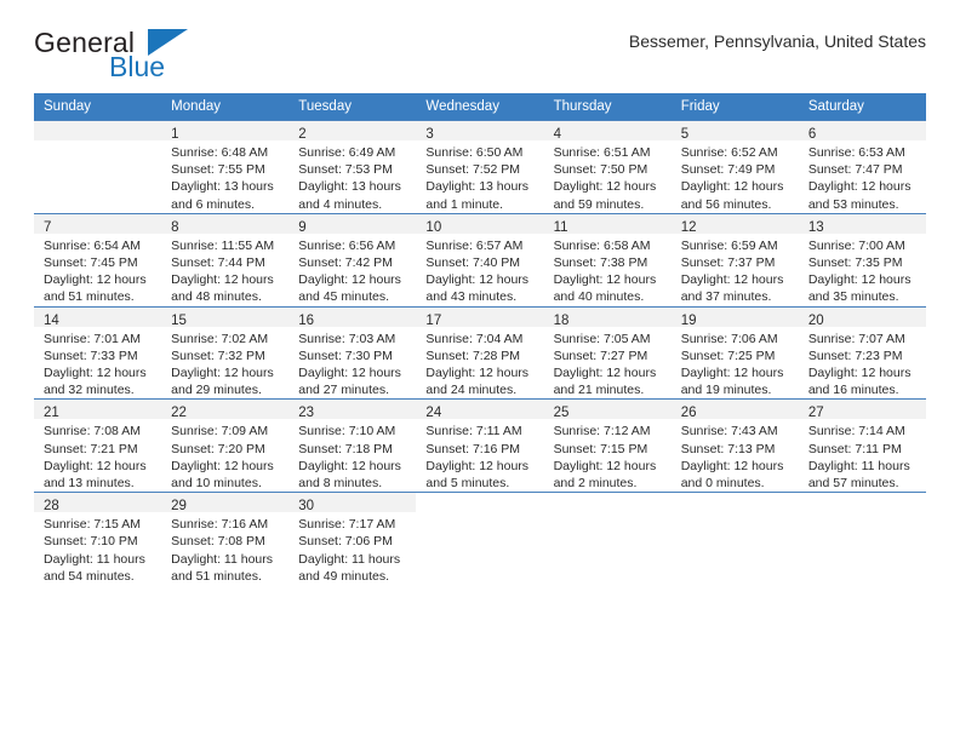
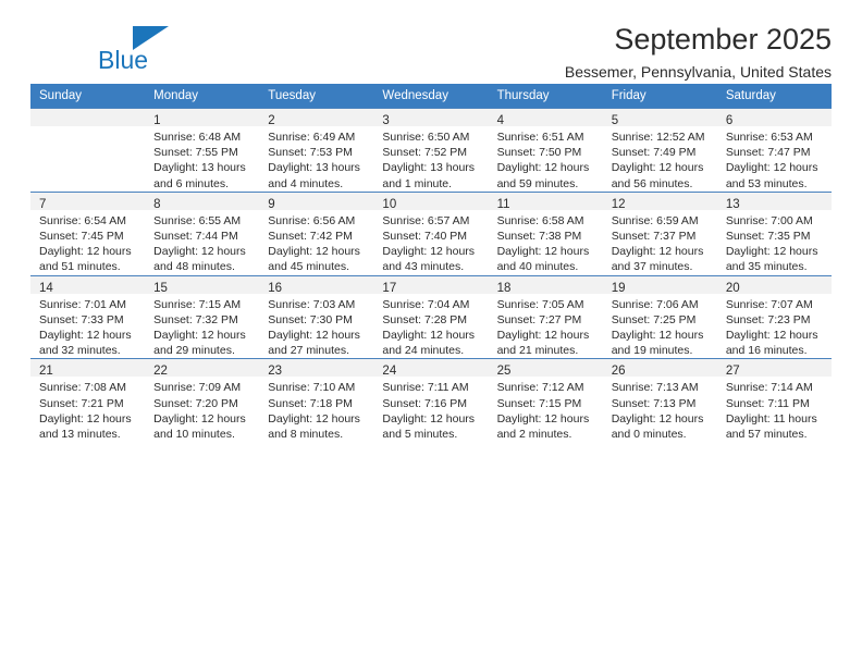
- General
  Blue
+ September 2025
  Bessemer, Pennsylvania, United States
  Sunday	Monday	Tuesday	Wednesday	Thursday	Friday	Saturday
- 	1Sunrise: 6:48 AMSunset: 7:55 PMDaylight: 13 hoursand 6 minutes.	2Sunrise: 6:49 AMSunset: 7:53 PMDaylight: 13 hoursand 4 minutes.	3Sunrise: 6:50 AMSunset: 7:52 PMDaylight: 13 hoursand 1 minute.	4Sunrise: 6:51 AMSunset: 7:50 PMDaylight: 12 hoursand 59 minutes.	5Sunrise: 6:52 AMSunset: 7:49 PMDaylight: 12 hoursand 56 minutes.	6Sunrise: 6:53 AMSunset: 7:47 PMDaylight: 12 hoursand 53 minutes.
+ 	1Sunrise: 6:48 AMSunset: 7:55 PMDaylight: 13 hoursand 6 minutes.	2Sunrise: 6:49 AMSunset: 7:53 PMDaylight: 13 hoursand 4 minutes.	3Sunrise: 6:50 AMSunset: 7:52 PMDaylight: 13 hoursand 1 minute.	4Sunrise: 6:51 AMSunset: 7:50 PMDaylight: 12 hoursand 59 minutes.	5Sunrise: 12:52 AMSunset: 7:49 PMDaylight: 12 hoursand 56 minutes.	6Sunrise: 6:53 AMSunset: 7:47 PMDaylight: 12 hoursand 53 minutes.
- 7Sunrise: 6:54 AMSunset: 7:45 PMDaylight: 12 hoursand 51 minutes.	8Sunrise: 11:55 AMSunset: 7:44 PMDaylight: 12 hoursand 48 minutes.	9Sunrise: 6:56 AMSunset: 7:42 PMDaylight: 12 hoursand 45 minutes.	10Sunrise: 6:57 AMSunset: 7:40 PMDaylight: 12 hoursand 43 minutes.	11Sunrise: 6:58 AMSunset: 7:38 PMDaylight: 12 hoursand 40 minutes.	12Sunrise: 6:59 AMSunset: 7:37 PMDaylight: 12 hoursand 37 minutes.	13Sunrise: 7:00 AMSunset: 7:35 PMDaylight: 12 hoursand 35 minutes.
+ 7Sunrise: 6:54 AMSunset: 7:45 PMDaylight: 12 hoursand 51 minutes.	8Sunrise: 6:55 AMSunset: 7:44 PMDaylight: 12 hoursand 48 minutes.	9Sunrise: 6:56 AMSunset: 7:42 PMDaylight: 12 hoursand 45 minutes.	10Sunrise: 6:57 AMSunset: 7:40 PMDaylight: 12 hoursand 43 minutes.	11Sunrise: 6:58 AMSunset: 7:38 PMDaylight: 12 hoursand 40 minutes.	12Sunrise: 6:59 AMSunset: 7:37 PMDaylight: 12 hoursand 37 minutes.	13Sunrise: 7:00 AMSunset: 7:35 PMDaylight: 12 hoursand 35 minutes.
- 14Sunrise: 7:01 AMSunset: 7:33 PMDaylight: 12 hoursand 32 minutes.	15Sunrise: 7:02 AMSunset: 7:32 PMDaylight: 12 hoursand 29 minutes.	16Sunrise: 7:03 AMSunset: 7:30 PMDaylight: 12 hoursand 27 minutes.	17Sunrise: 7:04 AMSunset: 7:28 PMDaylight: 12 hoursand 24 minutes.	18Sunrise: 7:05 AMSunset: 7:27 PMDaylight: 12 hoursand 21 minutes.	19Sunrise: 7:06 AMSunset: 7:25 PMDaylight: 12 hoursand 19 minutes.	20Sunrise: 7:07 AMSunset: 7:23 PMDaylight: 12 hoursand 16 minutes.
+ 14Sunrise: 7:01 AMSunset: 7:33 PMDaylight: 12 hoursand 32 minutes.	15Sunrise: 7:15 AMSunset: 7:32 PMDaylight: 12 hoursand 29 minutes.	16Sunrise: 7:03 AMSunset: 7:30 PMDaylight: 12 hoursand 27 minutes.	17Sunrise: 7:04 AMSunset: 7:28 PMDaylight: 12 hoursand 24 minutes.	18Sunrise: 7:05 AMSunset: 7:27 PMDaylight: 12 hoursand 21 minutes.	19Sunrise: 7:06 AMSunset: 7:25 PMDaylight: 12 hoursand 19 minutes.	20Sunrise: 7:07 AMSunset: 7:23 PMDaylight: 12 hoursand 16 minutes.
- 21Sunrise: 7:08 AMSunset: 7:21 PMDaylight: 12 hoursand 13 minutes.	22Sunrise: 7:09 AMSunset: 7:20 PMDaylight: 12 hoursand 10 minutes.	23Sunrise: 7:10 AMSunset: 7:18 PMDaylight: 12 hoursand 8 minutes.	24Sunrise: 7:11 AMSunset: 7:16 PMDaylight: 12 hoursand 5 minutes.	25Sunrise: 7:12 AMSunset: 7:15 PMDaylight: 12 hoursand 2 minutes.	26Sunrise: 7:43 AMSunset: 7:13 PMDaylight: 12 hoursand 0 minutes.	27Sunrise: 7:14 AMSunset: 7:11 PMDaylight: 11 hoursand 57 minutes.
+ 21Sunrise: 7:08 AMSunset: 7:21 PMDaylight: 12 hoursand 13 minutes.	22Sunrise: 7:09 AMSunset: 7:20 PMDaylight: 12 hoursand 10 minutes.	23Sunrise: 7:10 AMSunset: 7:18 PMDaylight: 12 hoursand 8 minutes.	24Sunrise: 7:11 AMSunset: 7:16 PMDaylight: 12 hoursand 5 minutes.	25Sunrise: 7:12 AMSunset: 7:15 PMDaylight: 12 hoursand 2 minutes.	26Sunrise: 7:13 AMSunset: 7:13 PMDaylight: 12 hoursand 0 minutes.	27Sunrise: 7:14 AMSunset: 7:11 PMDaylight: 11 hoursand 57 minutes.
- 28Sunrise: 7:15 AMSunset: 7:10 PMDaylight: 11 hoursand 54 minutes.	29Sunrise: 7:16 AMSunset: 7:08 PMDaylight: 11 hoursand 51 minutes.	30Sunrise: 7:17 AMSunset: 7:06 PMDaylight: 11 hoursand 49 minutes.
